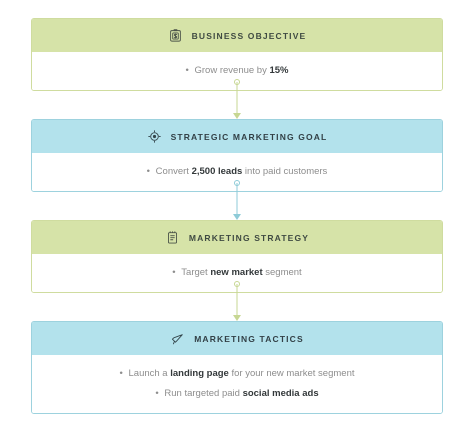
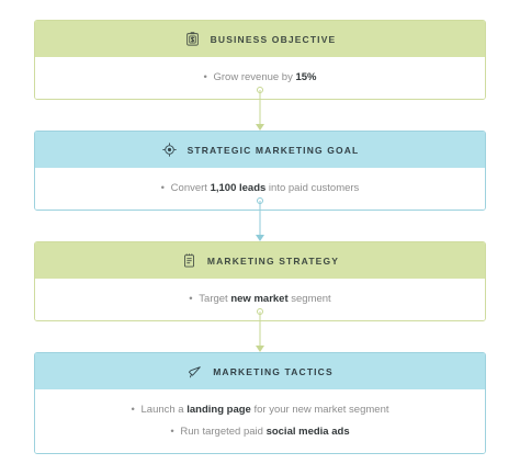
  BUSINESS OBJECTIVE
  Grow revenue by 15%
  STRATEGIC MARKETING GOAL
- Convert 2,500 leads into paid customers
+ Convert 1,100 leads into paid customers
  MARKETING STRATEGY
  Target new market segment
  MARKETING TACTICS
  Launch a landing page for your new market segment
  Run targeted paid social media ads
